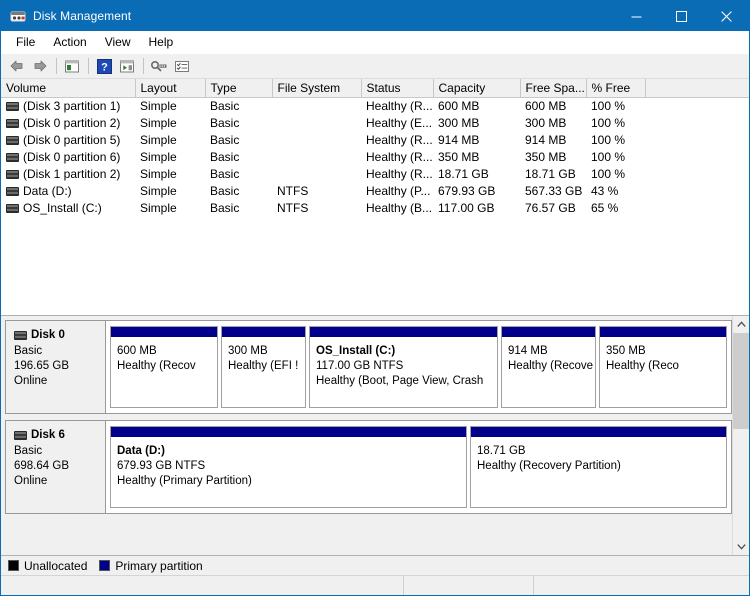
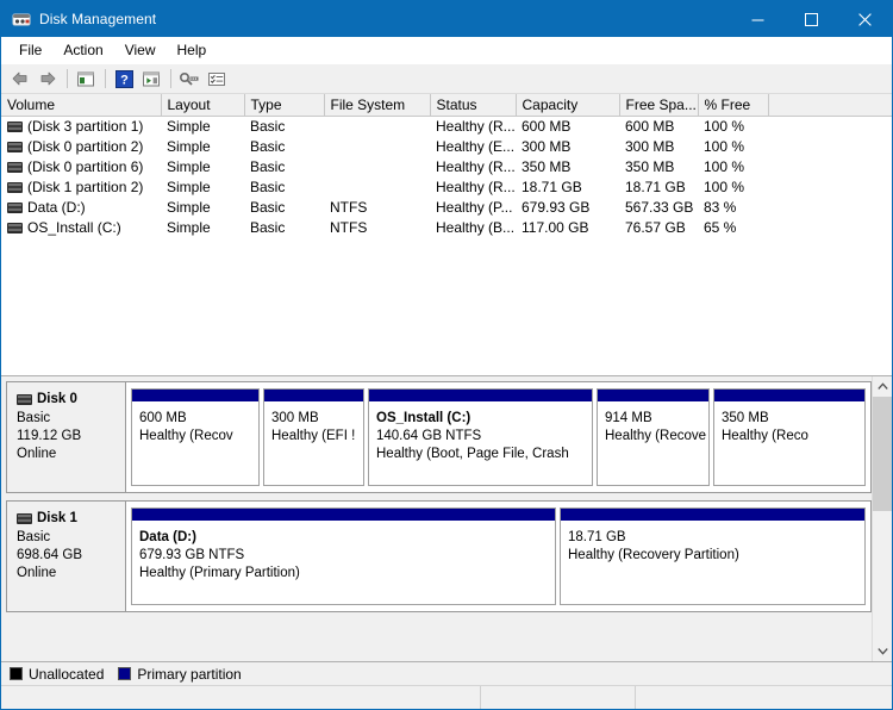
  Disk Management
  File
  Action
  View
  Help
  ?
  Volume	Layout	Type	File System	Status	Capacity	Free Spa...	% Free
  (Disk 3 partition 1)	Simple	Basic		Healthy (R...	600 MB	600 MB	100 %
  (Disk 0 partition 2)	Simple	Basic		Healthy (E...	300 MB	300 MB	100 %
- (Disk 0 partition 5)	Simple	Basic		Healthy (R...	914 MB	914 MB	100 %
  (Disk 0 partition 6)	Simple	Basic		Healthy (R...	350 MB	350 MB	100 %
  (Disk 1 partition 2)	Simple	Basic		Healthy (R...	18.71 GB	18.71 GB	100 %
- Data (D:)	Simple	Basic	NTFS	Healthy (P...	679.93 GB	567.33 GB	43 %
+ Data (D:)	Simple	Basic	NTFS	Healthy (P...	679.93 GB	567.33 GB	83 %
  OS_Install (C:)	Simple	Basic	NTFS	Healthy (B...	117.00 GB	76.57 GB	65 %
  Disk 0
  Basic
- 196.65 GB
+ 119.12 GB
  Online
  600 MB
  Healthy (Recov
  300 MB
  Healthy (EFI !
  OS_Install (C:)
- 117.00 GB NTFS
+ 140.64 GB NTFS
- Healthy (Boot, Page View, Crash
+ Healthy (Boot, Page File, Crash
  914 MB
  Healthy (Recove
  350 MB
  Healthy (Reco
- Disk 6
+ Disk 1
  Basic
  698.64 GB
  Online
  Data (D:)
  679.93 GB NTFS
  Healthy (Primary Partition)
  18.71 GB
  Healthy (Recovery Partition)
  Unallocated
  Primary partition
